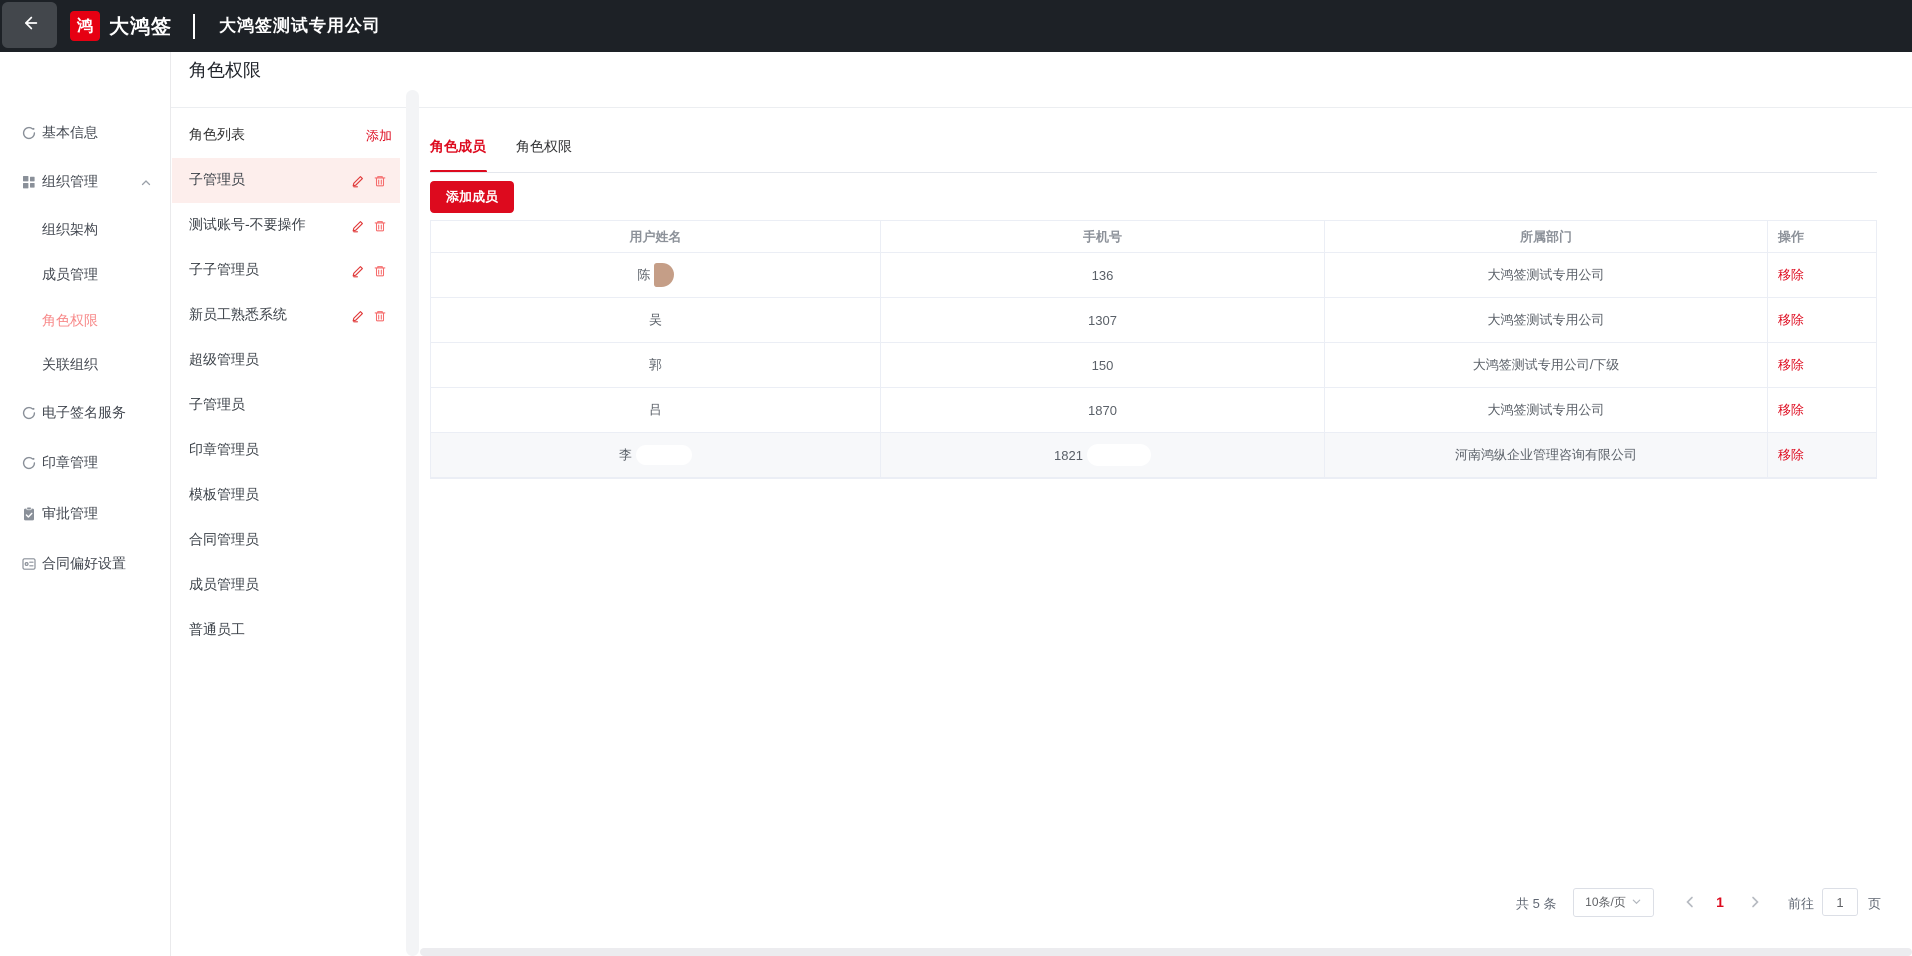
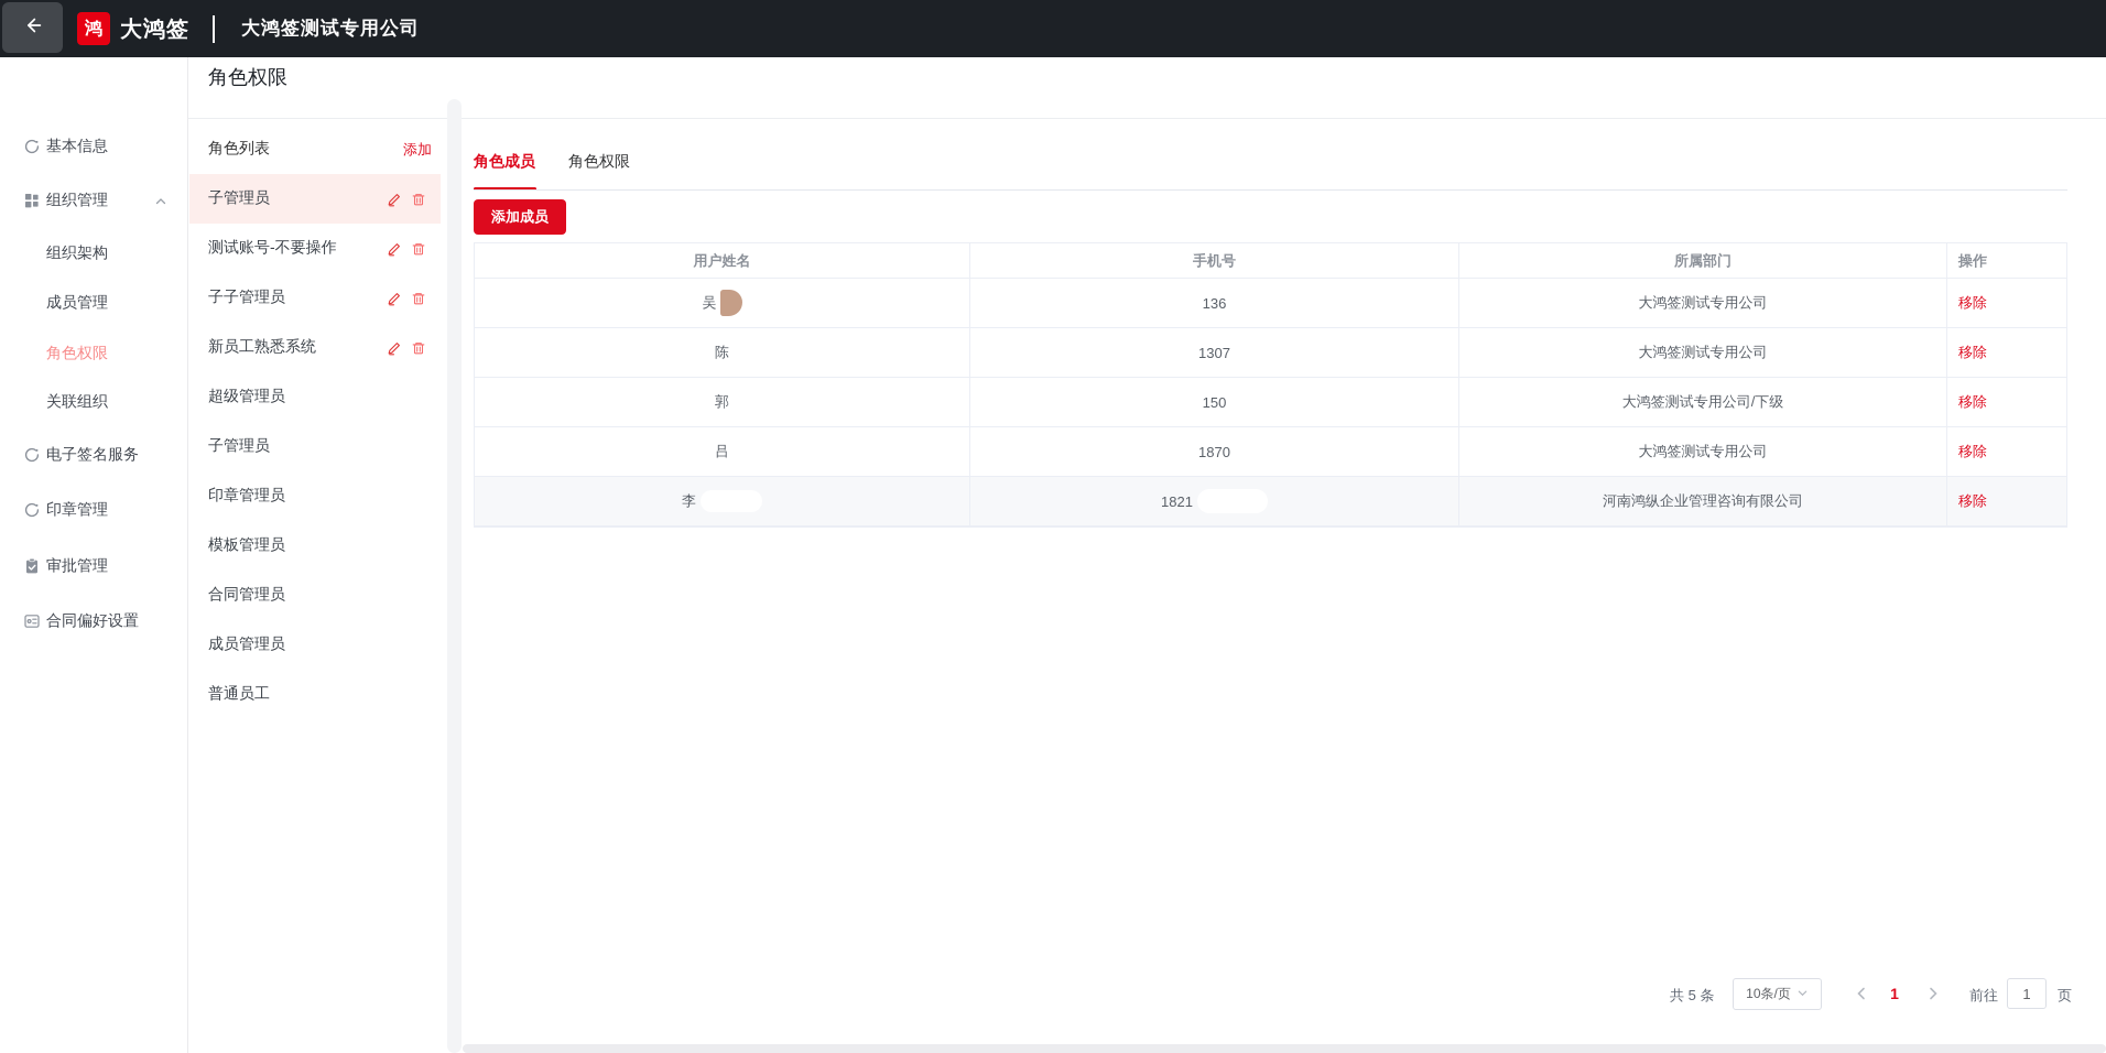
  鸿
  大鸿签
  大鸿签测试专用公司
  基本信息
  组织管理
  组织架构
  成员管理
  角色权限
  关联组织
  电子签名服务
  印章管理
  审批管理
  合同偏好设置
  角色权限
  角色列表
  添加
  子管理员
  测试账号-不要操作
  子子管理员
  新员工熟悉系统
  超级管理员
  子管理员
  印章管理员
  模板管理员
  合同管理员
  成员管理员
  普通员工
  角色成员
  角色权限
  添加成员
  用户姓名
  手机号
  所属部门
  操作
- 陈
+ 吴
  136
  大鸿签测试专用公司
  移除
- 吴
+ 陈
  1307
  大鸿签测试专用公司
  移除
  郭
  150
  大鸿签测试专用公司/下级
  移除
  吕
  1870
  大鸿签测试专用公司
  移除
  李
  1821
  河南鸿纵企业管理咨询有限公司
  移除
  共 5 条
  10条/页
  1
  前往
  1
  页
